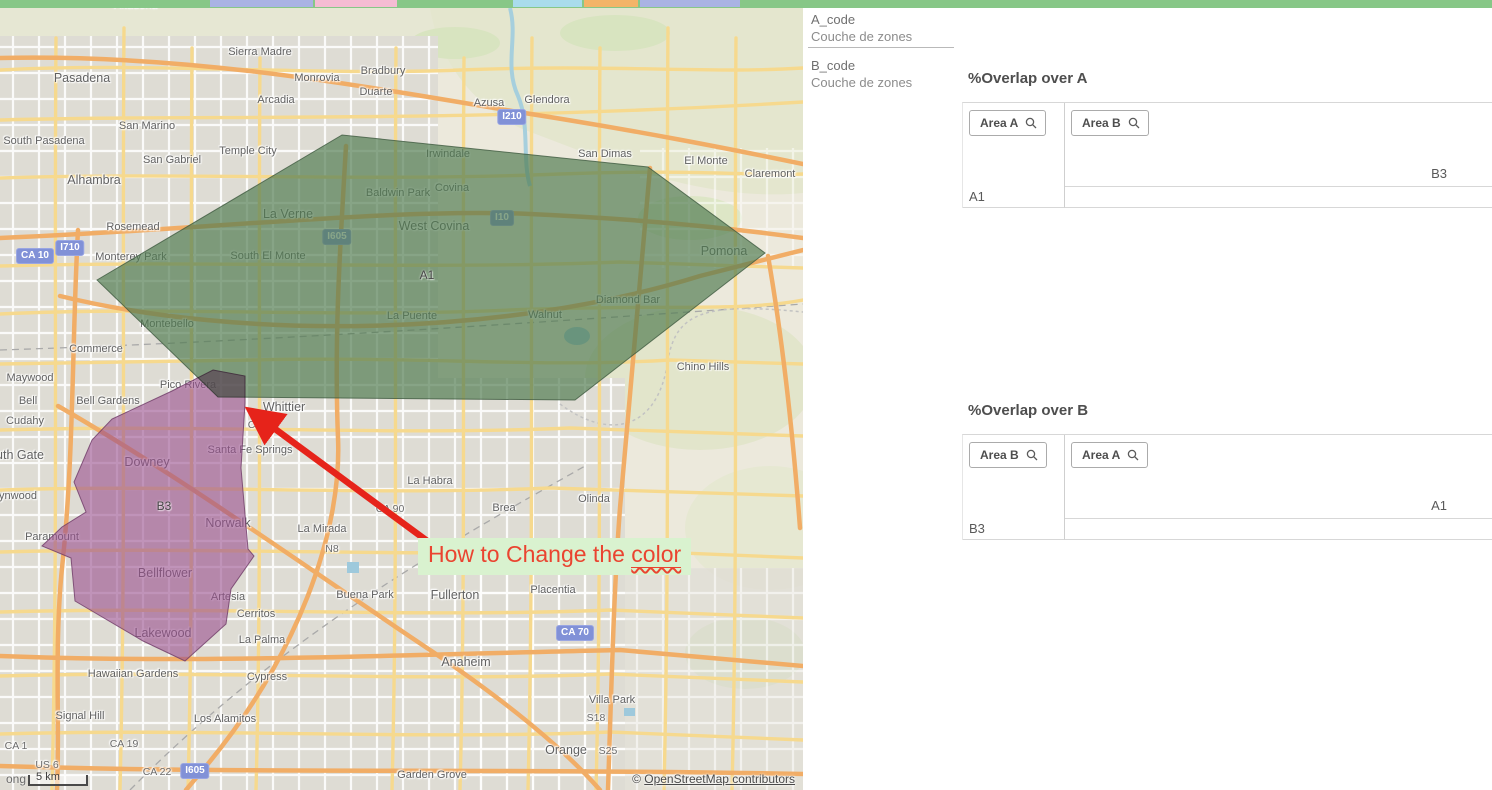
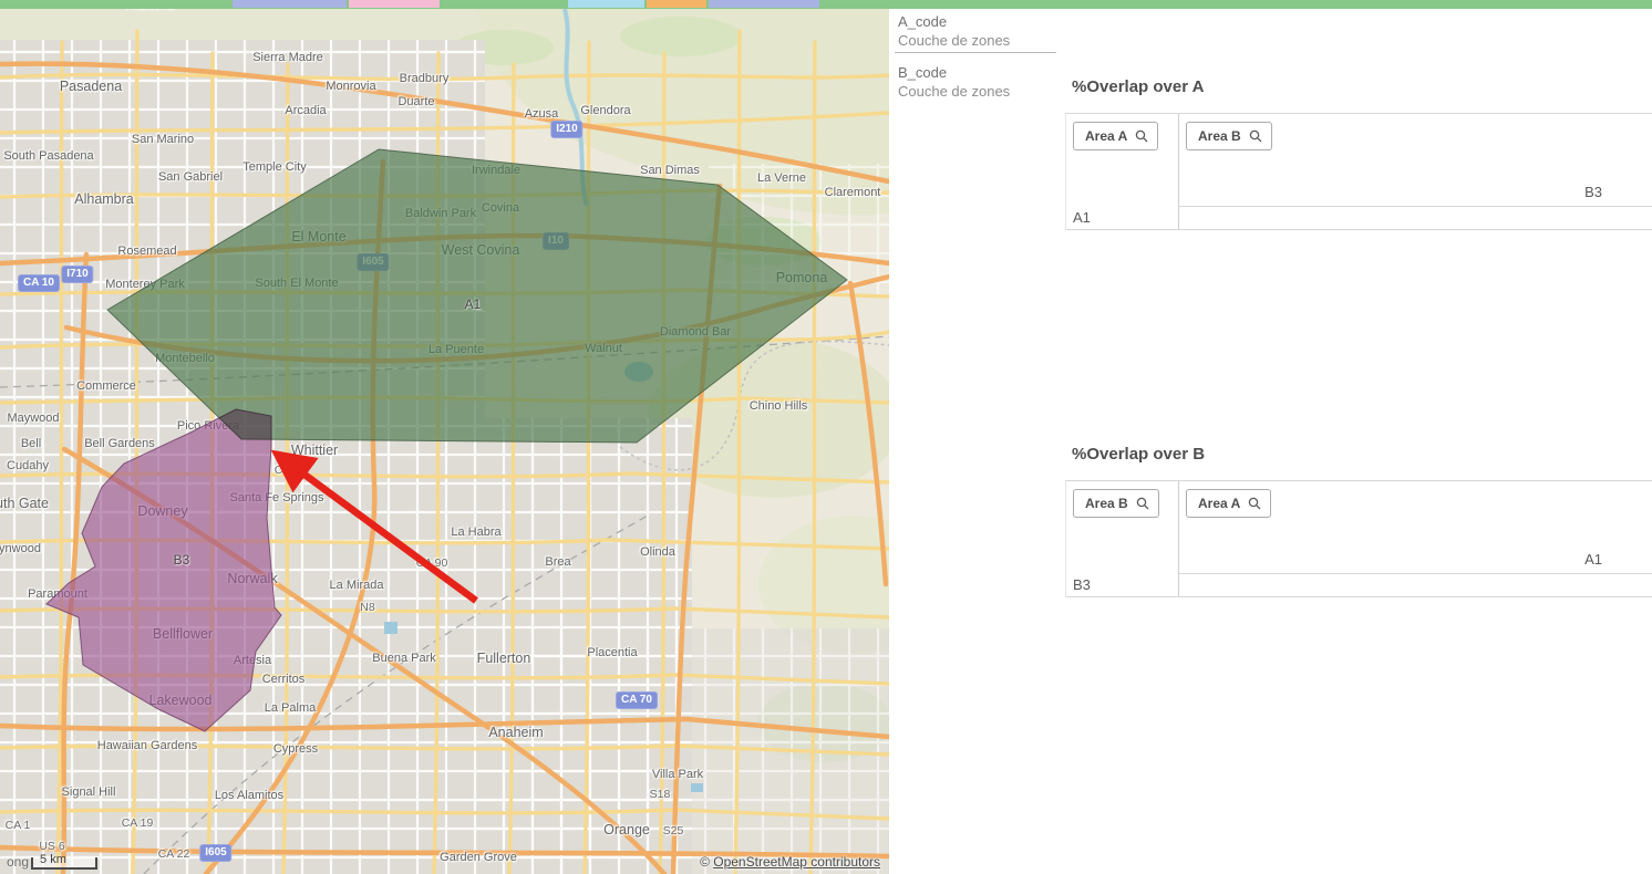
  Sierra Madre
  Pasadena
  Monrovia
  Bradbury
  Duarte
  Arcadia
  Azusa
  Glendora
  South Pasadena
  San Marino
  San Gabriel
  Temple City
  Alhambra
  Irwindale
  San Dimas
- El Monte
+ La Verne
  Claremont
- La Verne
+ El Monte
  Baldwin Park
  Covina
  West Covina
  Rosemead
  Monterey Park
  South El Monte
  Pomona
  Diamond Bar
  Walnut
  La Puente
  Montebello
  Commerce
  Chino Hills
  Maywood
  Pico Rivera
  Bell
  Bell Gardens
  Whittier
  Cudahy
  th Gate
  Santa Fe Springs
  Downey
  ynwood
  Norwalk
  La Habra
  Brea
  Olinda
  La Mirada
  Paramount
  Bellflower
  Artesia
  Cerritos
  Buena Park
  Fullerton
  Placentia
  Lakewood
  La Palma
  Anaheim
  Hawaiian Gardens
  Cypress
  Villa Park
  Los Alamitos
  Signal Hill
  Orange
  Garden Grove
  N8
  CA 19
  CA 1
  US 6
  CA 22
  S18
  S25
  I210
  I10
  I605
  I710
  CA 10
  CA 70
  I605
  A1
  B3
- How to Change the color
  ong
  5 km
  © OpenStreetMap contributors
  A_code
  Couche de zones
  B_code
  Couche de zones
  %Overlap over A
  Area A
  Area B
  B3
  A1
  %Overlap over B
  Area B
  Area A
  A1
  B3
